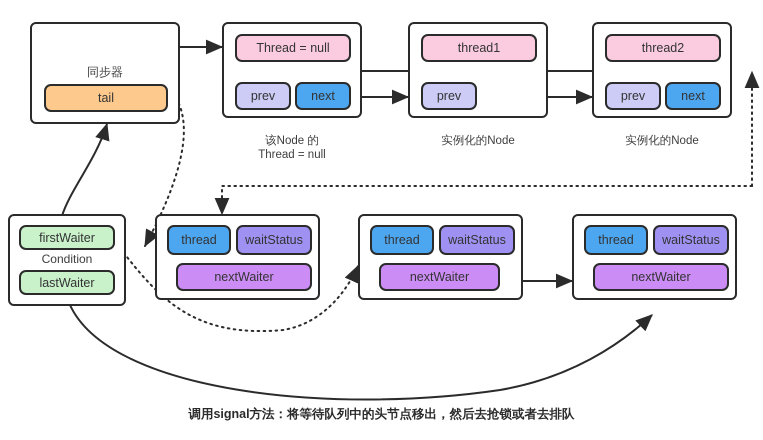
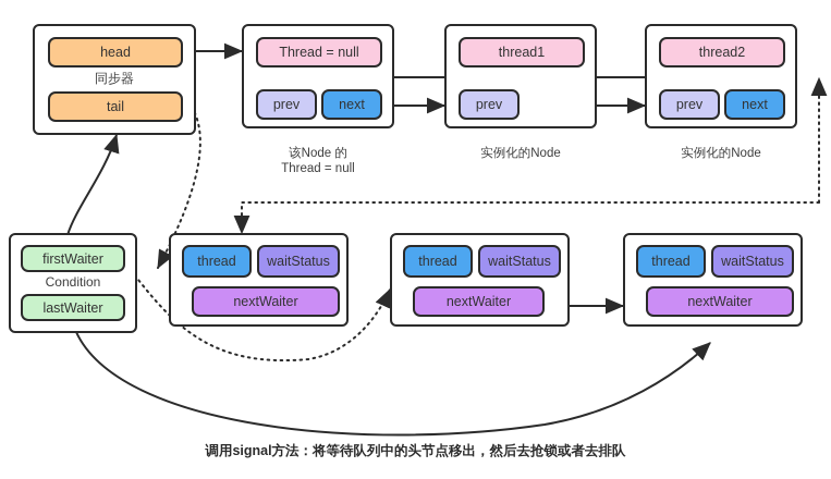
+ head
  同步器
  tail
  Thread = null
  prev
  next
  该Node 的
  Thread = null
  thread1
  prev
  实例化的Node
  thread2
  prev
  next
  实例化的Node
  firstWaiter
  Condition
  lastWaiter
  thread
  waitStatus
  nextWaiter
  thread
  waitStatus
  nextWaiter
  thread
  waitStatus
  nextWaiter
  调用signal方法：将等待队列中的头节点移出，然后去抢锁或者去排队
